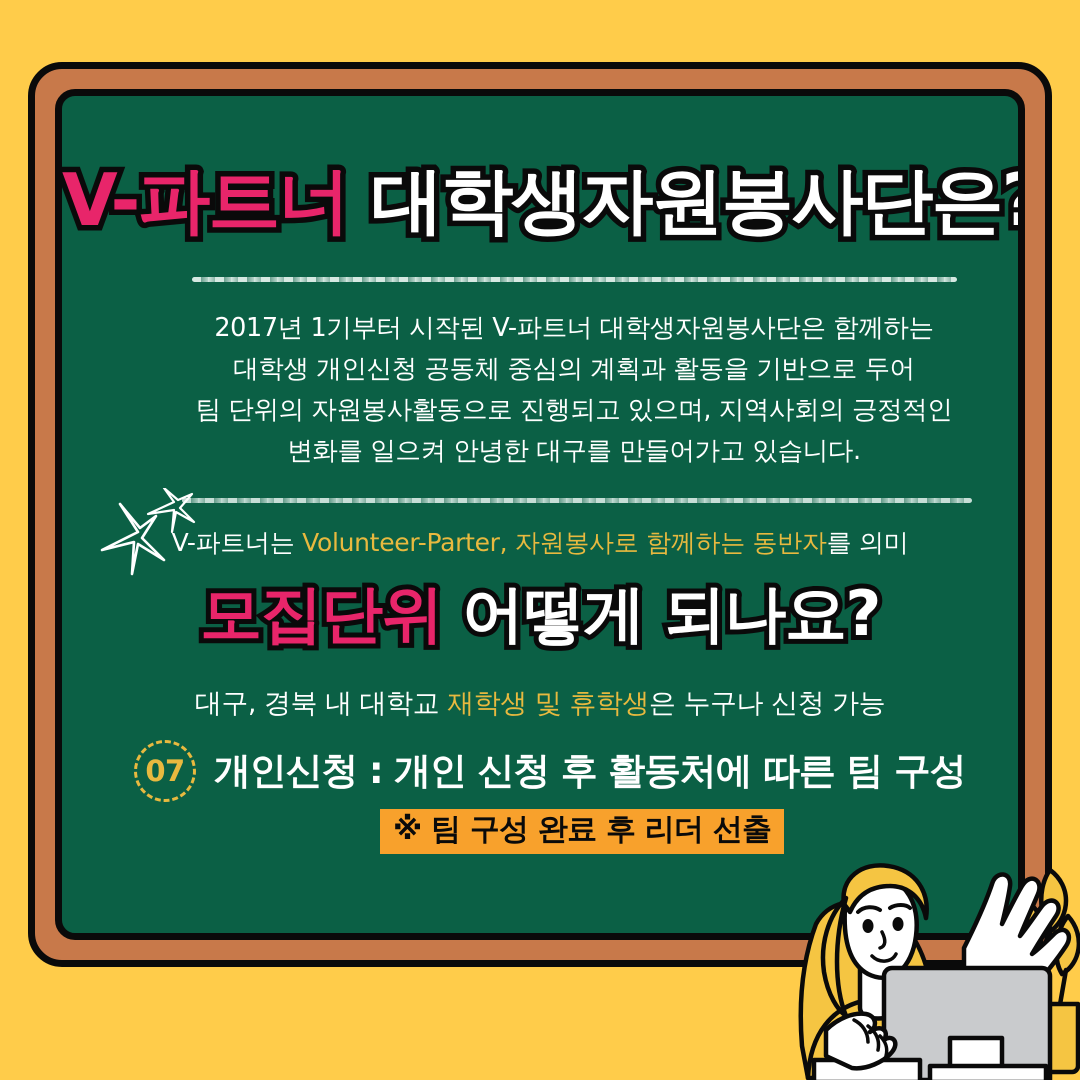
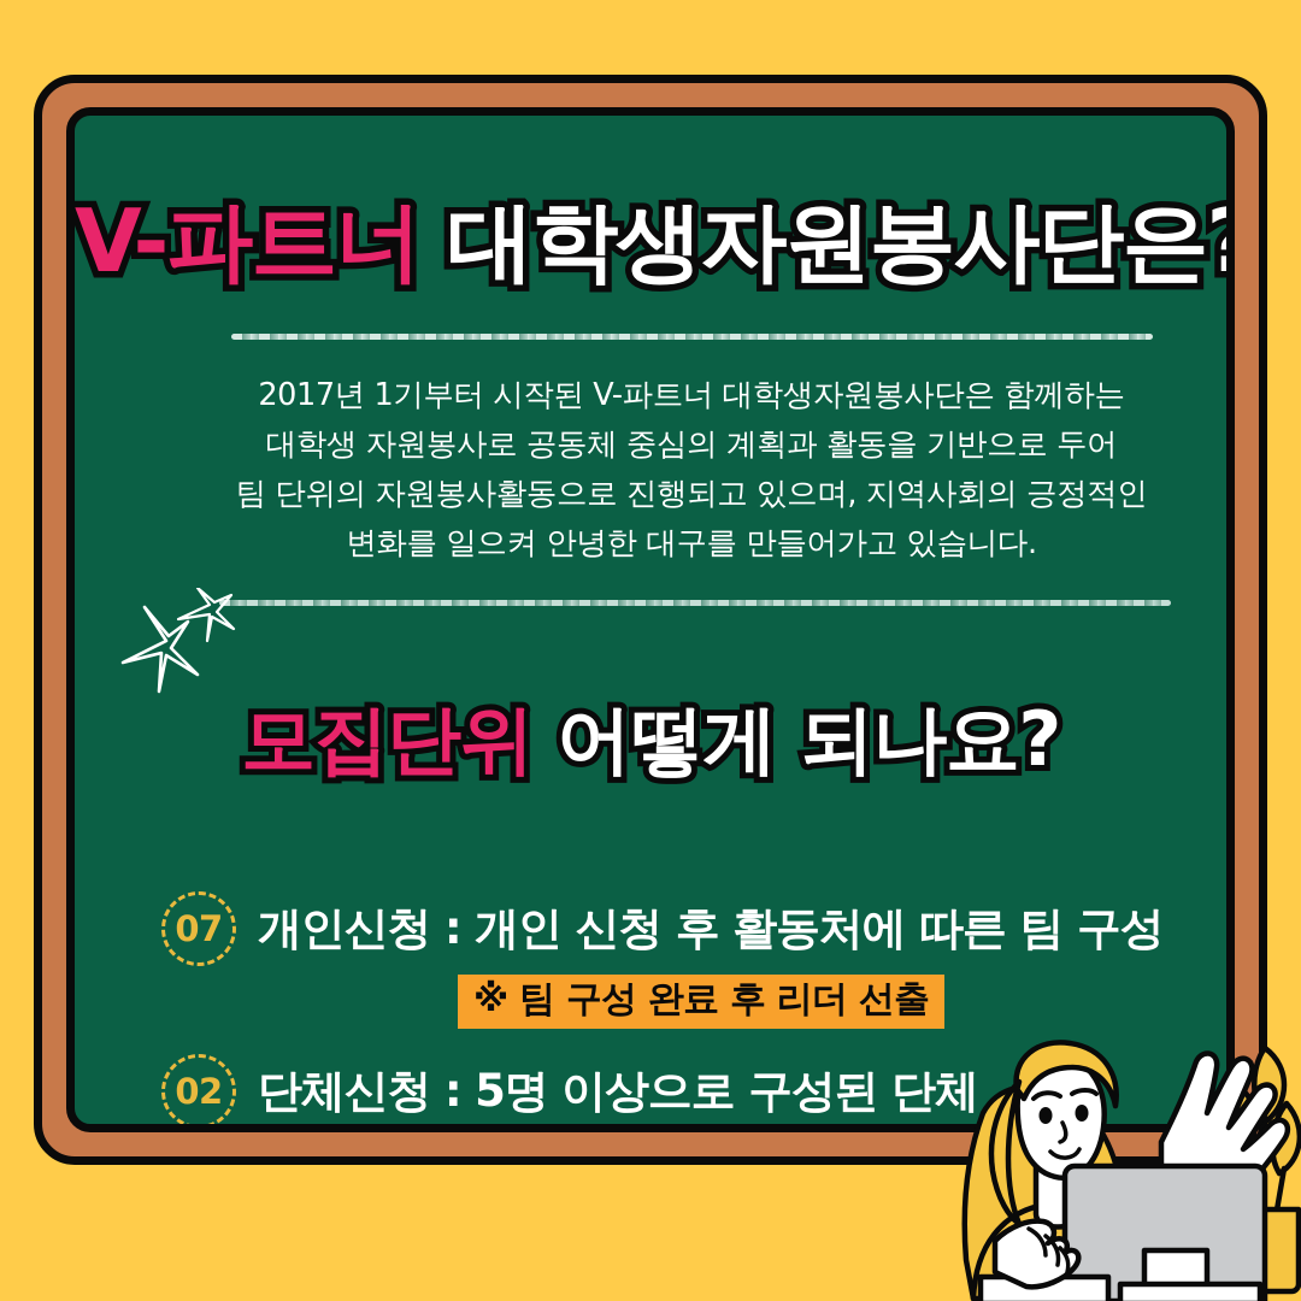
  V-파트너 대학생자원봉사단은
  2017년 1기부터 시작된 V-파트너 대학생자원봉사단은 함께하는
- 대학생 개인신청 공동체 중심의 계획과 활동을 기반으로 두어
+ 대학생 자원봉사로 공동체 중심의 계획과 활동을 기반으로 두어
  팀 단위의 자원봉사활동으로 진행되고 있으며, 지역사회의 긍정적인
  변화를 일으켜 안녕한 대구를 만들어가고 있습니다.
- V-파트너는 Volunteer-Parter, 자원봉사로 함께하는 동반자를 의미
  모집단위 어떻게 되나요?
- 대구, 경북 내 대학교 재학생 및 휴학생은 누구나 신청 가능
  07
  개인신청 : 개인 신청 후 활동처에 따른 팀 구성
  ※ 팀 구성 완료 후 리더 선출
+ 02
+ 단체신청 : 5명 이상으로 구성된 단체
